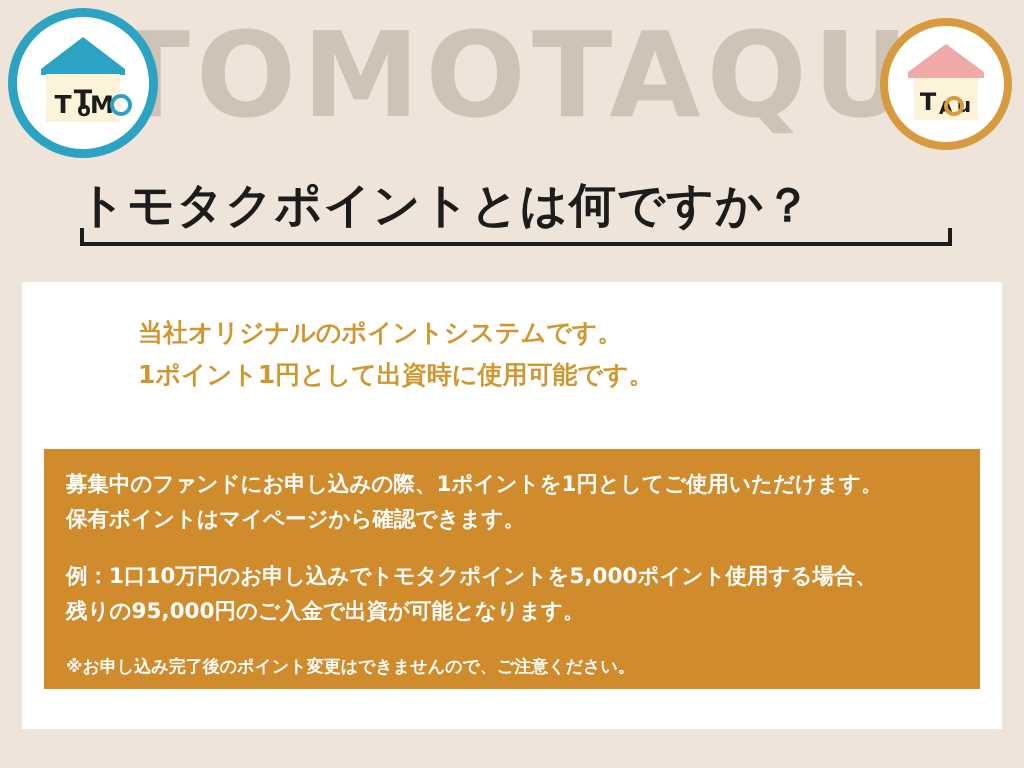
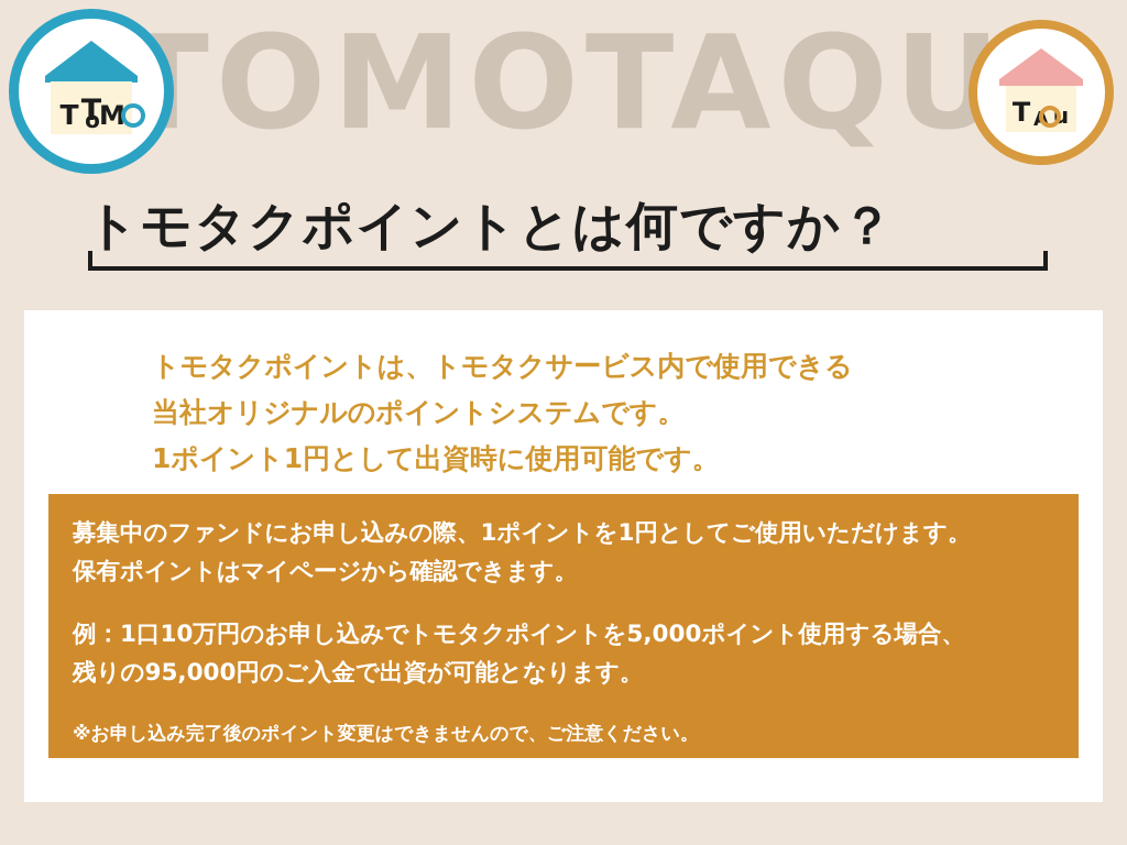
  OMOTAQU
  T
  T
  o
  M
  T
  u
  トモタクポイントとは何ですか？
+ トモタクポイントは、トモタクサービス内で使用できる
  当社オリジナルのポイントシステムです。
  1ポイント1円として出資時に使用可能です。
  募集中のファンドにお申し込みの際、1ポイントを1円としてご使用いただけます。
  保有ポイントはマイページから確認できます。
  例：1口10万円のお申し込みでトモタクポイントを5,000ポイント使用する場合、
  残りの95,000円のご入金で出資が可能となります。
  ※お申し込み完了後のポイント変更はできませんので、ご注意ください。
